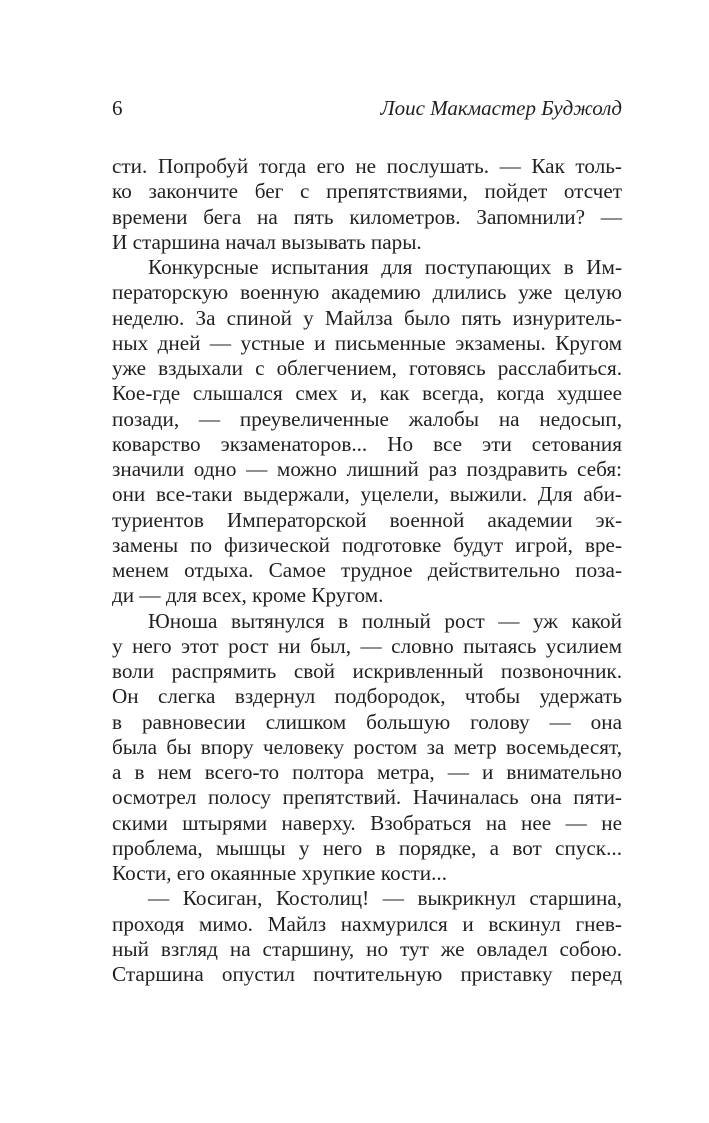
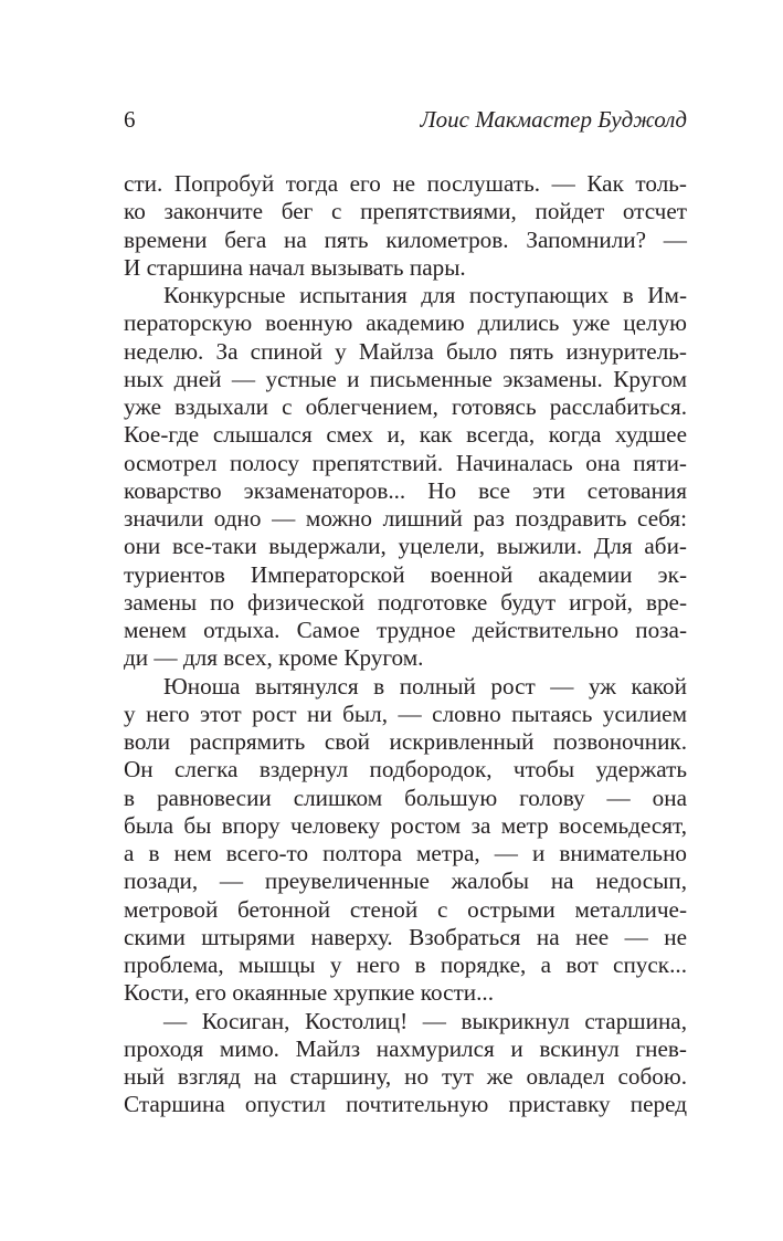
  6
  Лоис Макмастер Буджолд
  сти. Попробуй тогда его не послушать. — Как толь-
  ко закончите бег с препятствиями, пойдет отсчет
  времени бега на пять километров. Запомнили? —
  И старшина начал вызывать пары.
  Конкурсные испытания для поступающих в Им-
  ператорскую военную академию длились уже целую
  неделю. За спиной у Майлза было пять изнуритель-
  ных дней — устные и письменные экзамены. Кругом
  уже вздыхали с облегчением, готовясь расслабиться.
  Кое-где слышался смех и, как всегда, когда худшее
- позади, — преувеличенные жалобы на недосып,
+ осмотрел полосу препятствий. Начиналась она пяти-
  коварство экзаменаторов... Но все эти сетования
  значили одно — можно лишний раз поздравить себя:
  они все-таки выдержали, уцелели, выжили. Для аби-
  туриентов Императорской военной академии эк-
  замены по физической подготовке будут игрой, вре-
  менем отдыха. Самое трудное действительно поза-
  ди — для всех, кроме Кругом.
  Юноша вытянулся в полный рост — уж какой
  у него этот рост ни был, — словно пытаясь усилием
  воли распрямить свой искривленный позвоночник.
  Он слегка вздернул подбородок, чтобы удержать
  в равновесии слишком большую голову — она
  была бы впору человеку ростом за метр восемьдесят,
  а в нем всего-то полтора метра, — и внимательно
- осмотрел полосу препятствий. Начиналась она пяти-
+ позади, — преувеличенные жалобы на недосып,
+ метровой бетонной стеной с острыми металличе-
  скими штырями наверху. Взобраться на нее — не
  проблема, мышцы у него в порядке, а вот спуск...
  Кости, его окаянные хрупкие кости...
  — Косиган, Костолиц! — выкрикнул старшина,
  проходя мимо. Майлз нахмурился и вскинул гнев-
  ный взгляд на старшину, но тут же овладел собою.
  Старшина опустил почтительную приставку перед
